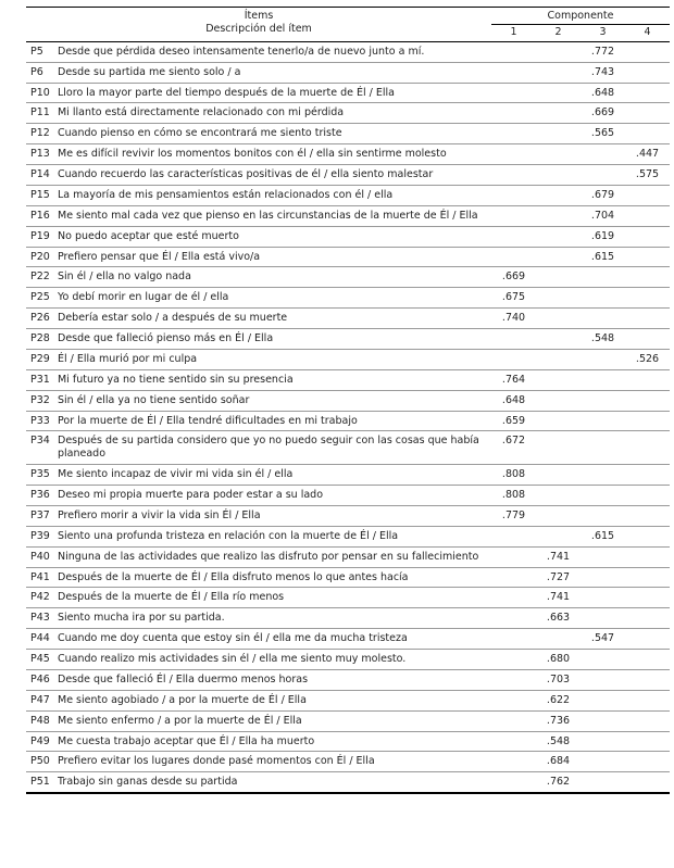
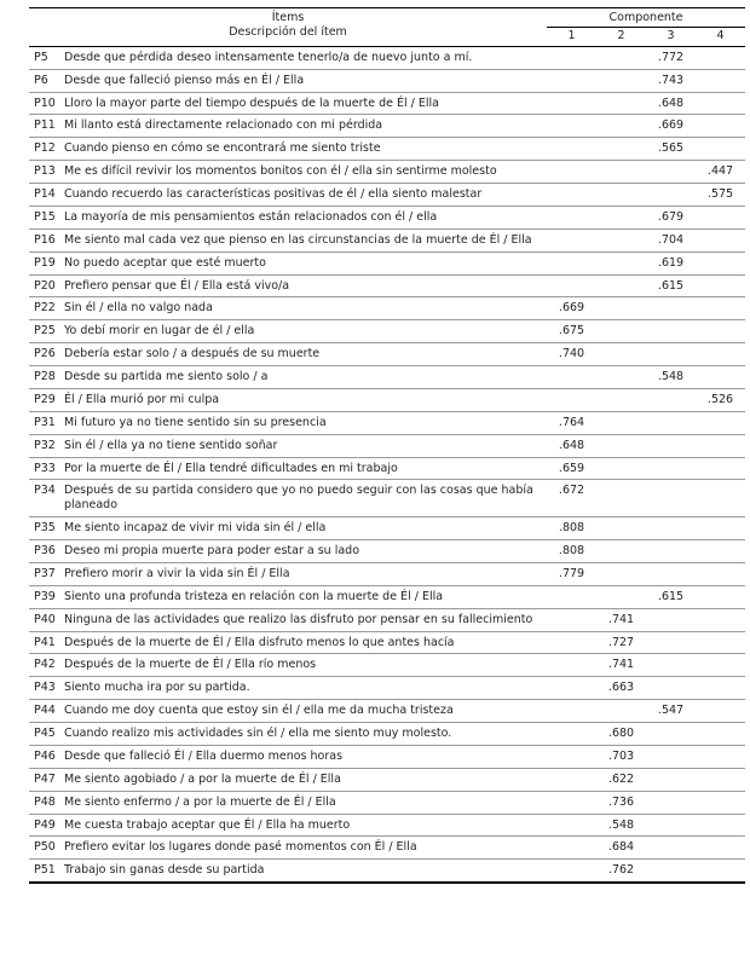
  Ítems Descripción del ítem	Componente
  1	2	3	4
  P5	Desde que pérdida deseo intensamente tenerlo/a de nuevo junto a mí.			.772
- P6	Desde su partida me siento solo / a			.743
+ P6	Desde que falleció pienso más en Él / Ella			.743
  P10	Lloro la mayor parte del tiempo después de la muerte de Él / Ella			.648
  P11	Mi llanto está directamente relacionado con mi pérdida			.669
  P12	Cuando pienso en cómo se encontrará me siento triste			.565
  P13	Me es difícil revivir los momentos bonitos con él / ella sin sentirme molesto				.447
  P14	Cuando recuerdo las características positivas de él / ella siento malestar				.575
  P15	La mayoría de mis pensamientos están relacionados con él / ella			.679
  P16	Me siento mal cada vez que pienso en las circunstancias de la muerte de Él / Ella			.704
  P19	No puedo aceptar que esté muerto			.619
  P20	Prefiero pensar que Él / Ella está vivo/a			.615
  P22	Sin él / ella no valgo nada	.669
  P25	Yo debí morir en lugar de él / ella	.675
  P26	Debería estar solo / a después de su muerte	.740
- P28	Desde que falleció pienso más en Él / Ella			.548
+ P28	Desde su partida me siento solo / a			.548
  P29	Él / Ella murió por mi culpa				.526
  P31	Mi futuro ya no tiene sentido sin su presencia	.764
  P32	Sin él / ella ya no tiene sentido soñar	.648
  P33	Por la muerte de Él / Ella tendré dificultades en mi trabajo	.659
  P34	Después de su partida considero que yo no puedo seguir con las cosas que había planeado	.672
  P35	Me siento incapaz de vivir mi vida sin él / ella	.808
  P36	Deseo mi propia muerte para poder estar a su lado	.808
  P37	Prefiero morir a vivir la vida sin Él / Ella	.779
  P39	Siento una profunda tristeza en relación con la muerte de Él / Ella			.615
  P40	Ninguna de las actividades que realizo las disfruto por pensar en su fallecimiento		.741
  P41	Después de la muerte de Él / Ella disfruto menos lo que antes hacía		.727
  P42	Después de la muerte de Él / Ella río menos		.741
  P43	Siento mucha ira por su partida.		.663
  P44	Cuando me doy cuenta que estoy sin él / ella me da mucha tristeza			.547
  P45	Cuando realizo mis actividades sin él / ella me siento muy molesto.		.680
  P46	Desde que falleció Él / Ella duermo menos horas		.703
  P47	Me siento agobiado / a por la muerte de Él / Ella		.622
  P48	Me siento enfermo / a por la muerte de Él / Ella		.736
  P49	Me cuesta trabajo aceptar que Él / Ella ha muerto		.548
  P50	Prefiero evitar los lugares donde pasé momentos con Él / Ella		.684
  P51	Trabajo sin ganas desde su partida		.762
